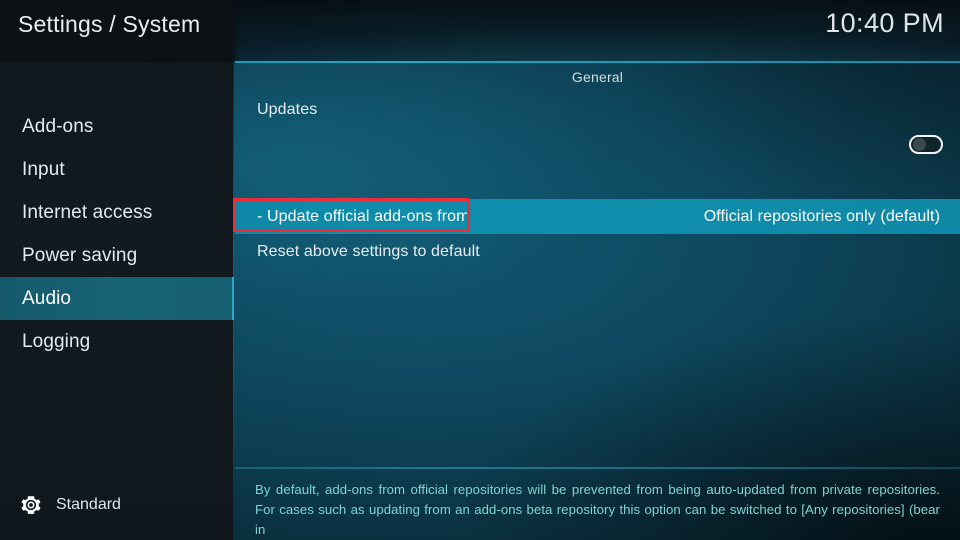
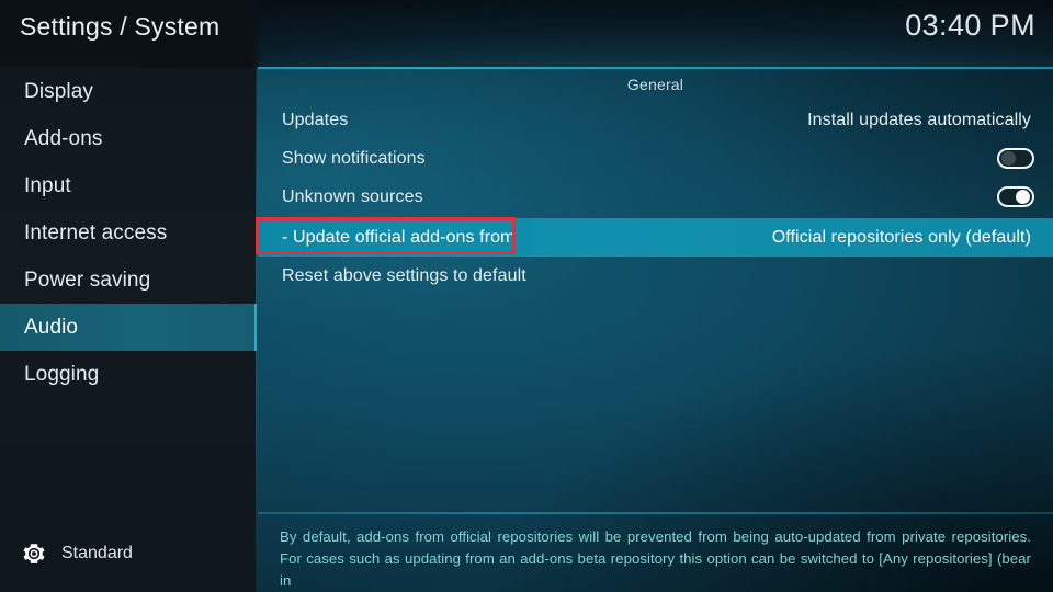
  Settings / System
- 10:40 PM
+ 03:40 PM
+ Display
  Add-ons
  Input
  Internet access
  Power saving
  Audio
  Logging
  Standard
  General
  Updates
+ Install updates automatically
+ Show notifications
+ Unknown sources
  - Update official add-ons from
  Official repositories only (default)
  Reset above settings to default
  By default, add-ons from official repositories will be prevented from being auto-updated from private repositories.
  For cases such as updating from an add-ons beta repository this option can be switched to [Any repositories] (bear in
